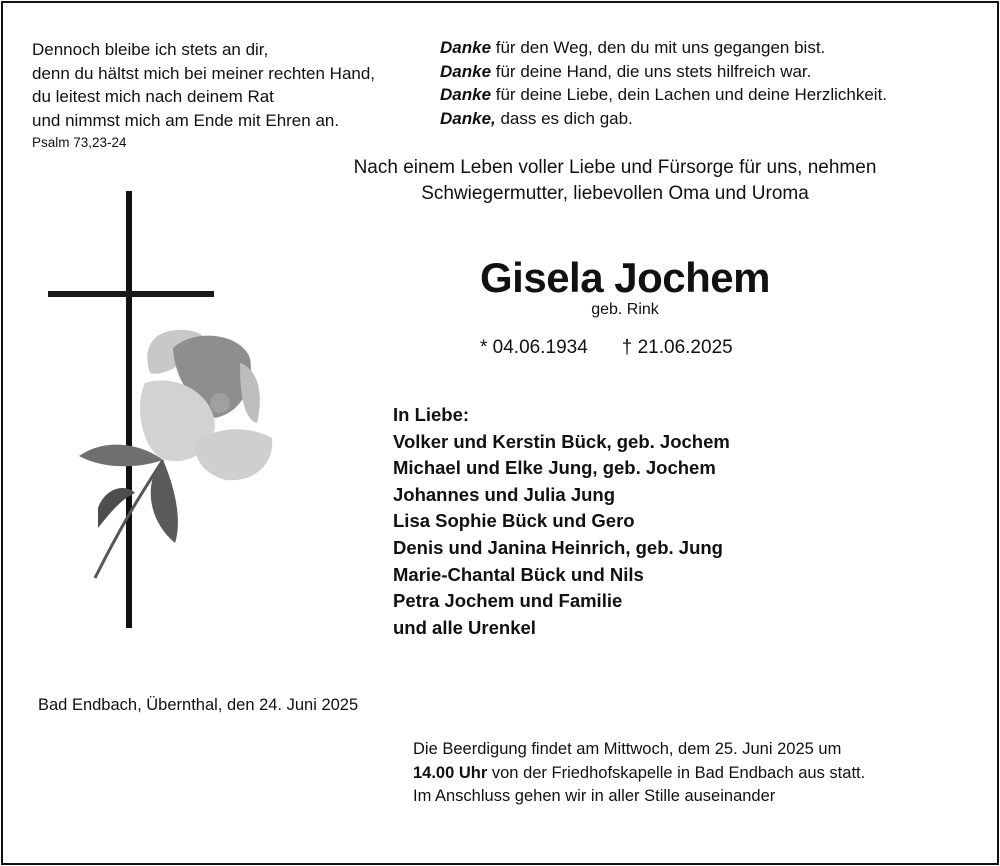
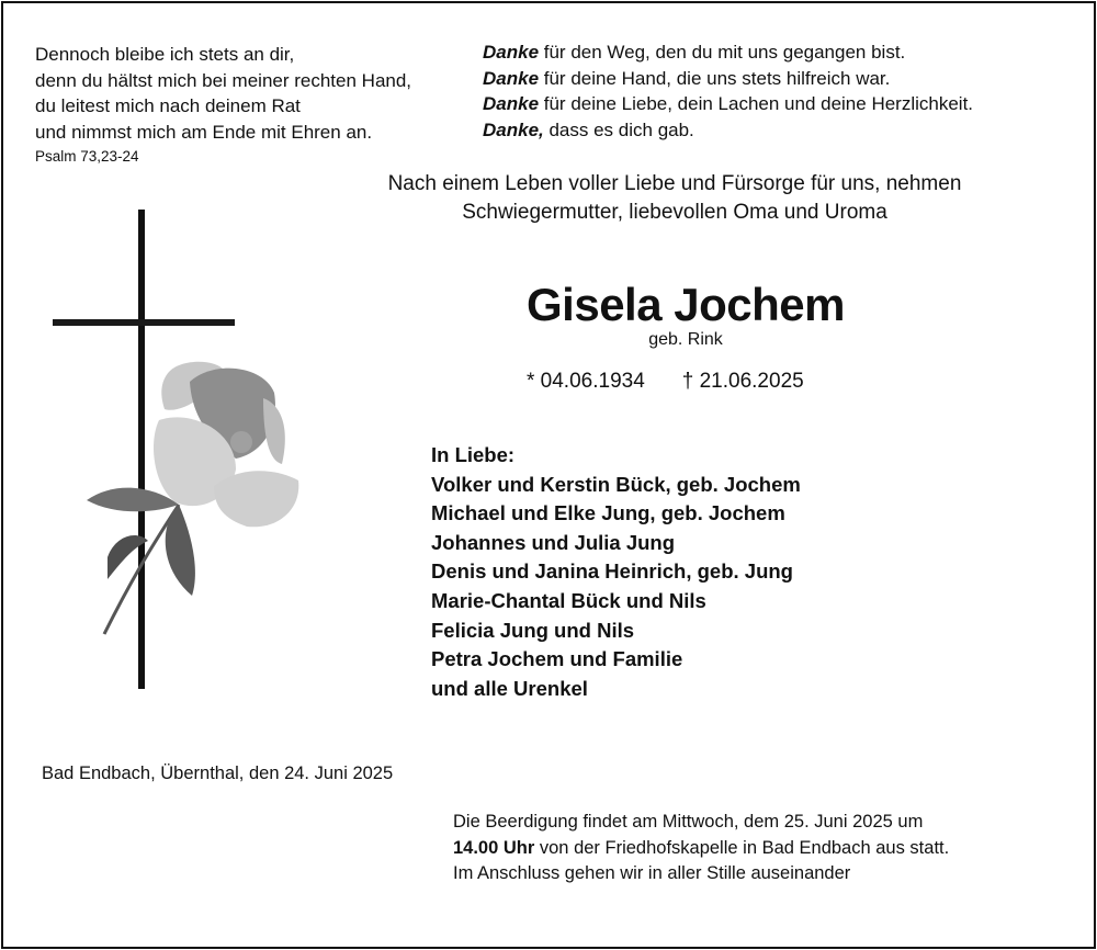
  Dennoch bleibe ich stets an dir,
  denn du hältst mich bei meiner rechten Hand,
  du leitest mich nach deinem Rat
  und nimmst mich am Ende mit Ehren an.
  Psalm 73,23-24
  Danke für den Weg, den du mit uns gegangen bist.
  Danke für deine Hand, die uns stets hilfreich war.
  Danke für deine Liebe, dein Lachen und deine Herzlichkeit.
  Danke, dass es dich gab.
  Nach einem Leben voller Liebe und Fürsorge für uns, nehmen
  Schwiegermutter, liebevollen Oma und Uroma
  Gisela Jochem
  geb. Rink
  * 04.06.1934 † 21.06.2025
  In Liebe:
  Volker und Kerstin Bück, geb. Jochem
  Michael und Elke Jung, geb. Jochem
  Johannes und Julia Jung
- Lisa Sophie Bück und Gero
  Denis und Janina Heinrich, geb. Jung
  Marie-Chantal Bück und Nils
+ Felicia Jung und Nils
  Petra Jochem und Familie
  und alle Urenkel
  Bad Endbach, Übernthal, den 24. Juni 2025
  Die Beerdigung findet am Mittwoch, dem 25. Juni 2025 um
  14.00 Uhr von der Friedhofskapelle in Bad Endbach aus statt.
  Im Anschluss gehen wir in aller Stille auseinander
